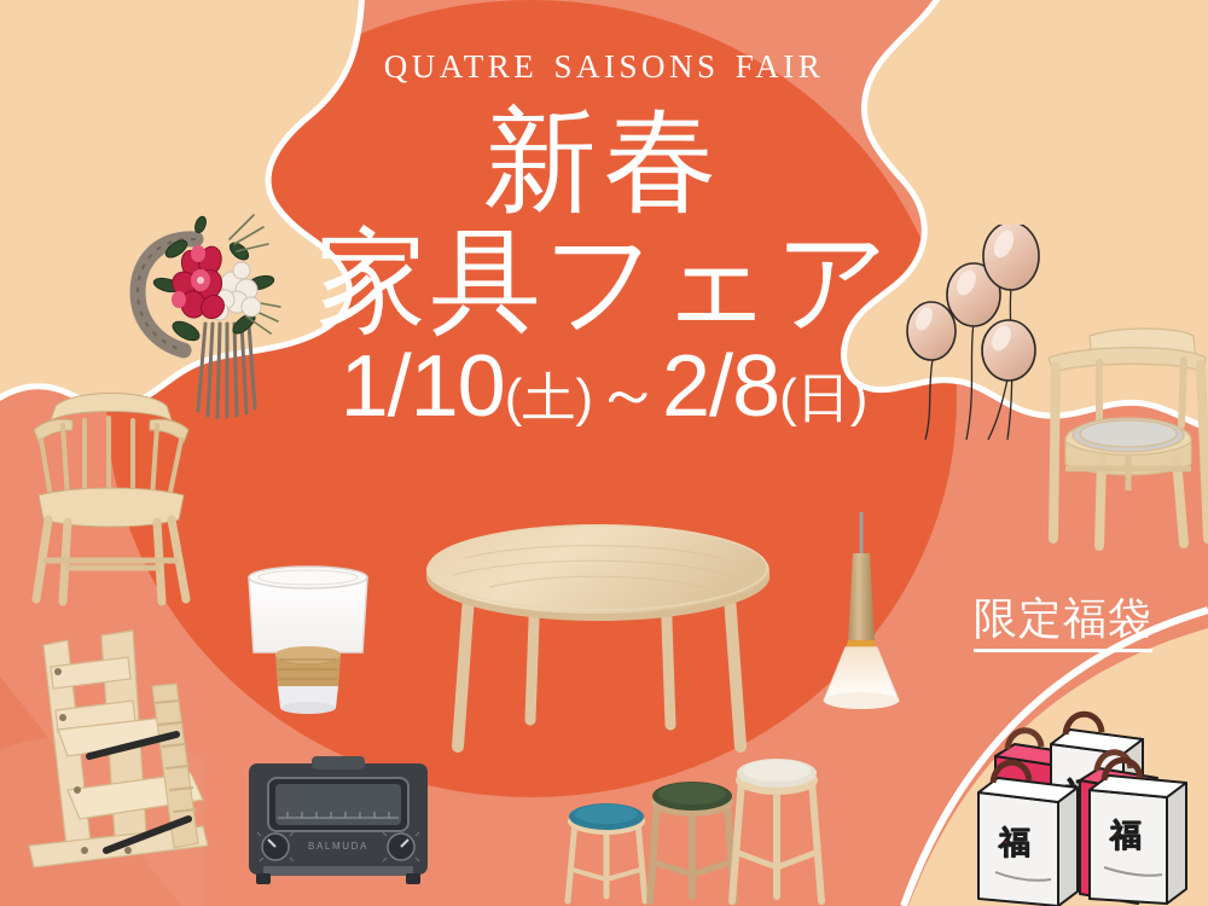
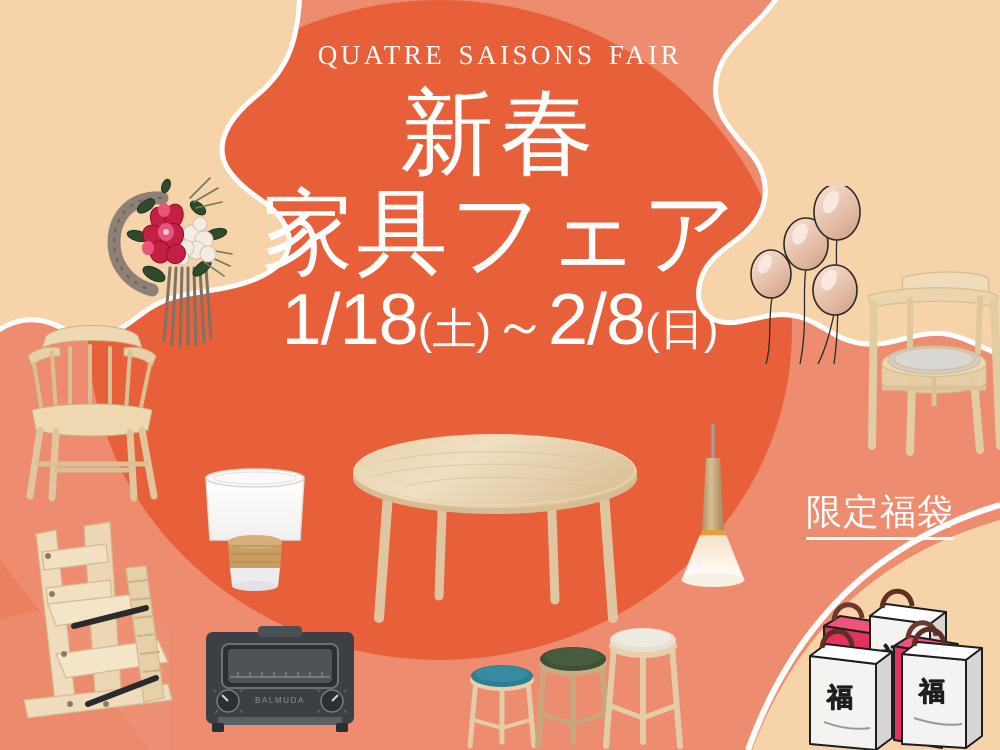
  quatre saisons fair
  新春
  家具フェア
- 1/10(土)～2/8(日)
+ 1/18(土)～2/8(日)
  限定福袋
  BALMUDA
  福
  福
